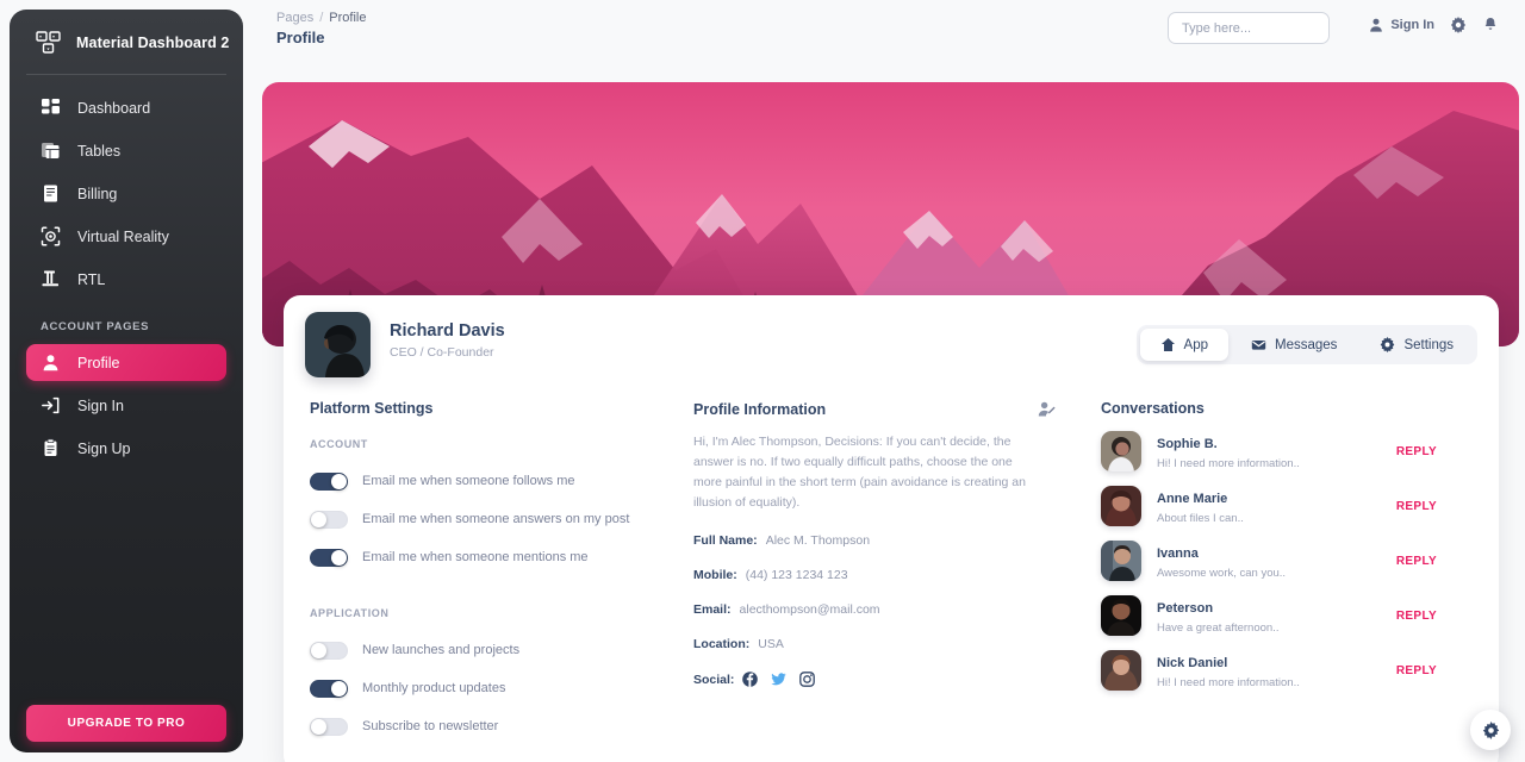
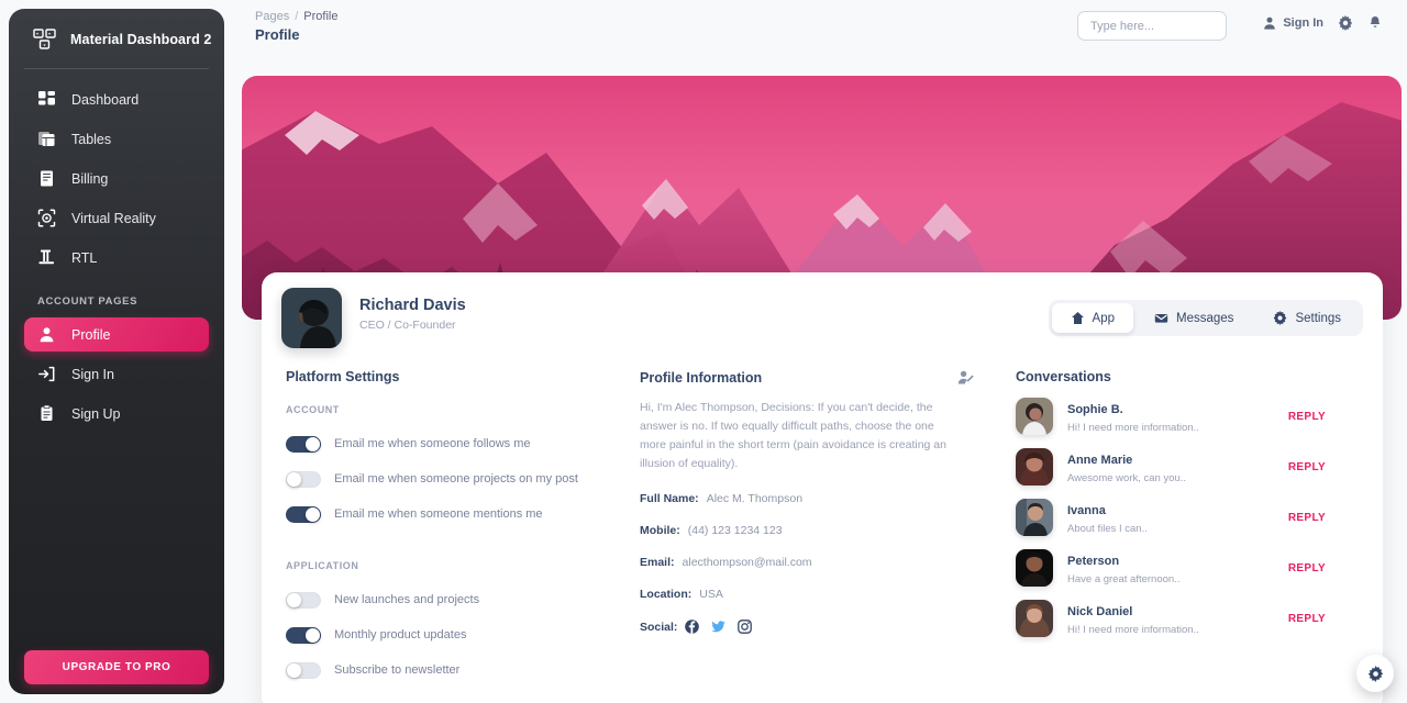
  Material Dashboard 2
  Dashboard
  Tables
  Billing
  Virtual Reality
  RTL
  ACCOUNT PAGES
  Profile
  Sign In
  Sign Up
  UPGRADE TO PRO
  Pages / Profile
  Profile
  Type here...
  Sign In
  Richard Davis
  CEO / Co-Founder
  App
  Messages
  Settings
  Platform Settings
  ACCOUNT
  Email me when someone follows me
- Email me when someone answers on my post
+ Email me when someone projects on my post
  Email me when someone mentions me
  APPLICATION
  New launches and projects
  Monthly product updates
  Subscribe to newsletter
  Profile Information
  Hi, I'm Alec Thompson, Decisions: If you can't decide, the answer is no. If two equally difficult paths, choose the one more painful in the short term (pain avoidance is creating an illusion of equality).
  Full Name:
  Alec M. Thompson
  Mobile:
  (44) 123 1234 123
  Email:
  alecthompson@mail.com
  Location:
  USA
  Social:
  Conversations
  Sophie B.
  Hi! I need more information..
  REPLY
  Anne Marie
- About files I can..
+ Awesome work, can you..
  REPLY
  Ivanna
- Awesome work, can you..
+ About files I can..
  REPLY
  Peterson
  Have a great afternoon..
  REPLY
  Nick Daniel
  Hi! I need more information..
  REPLY
